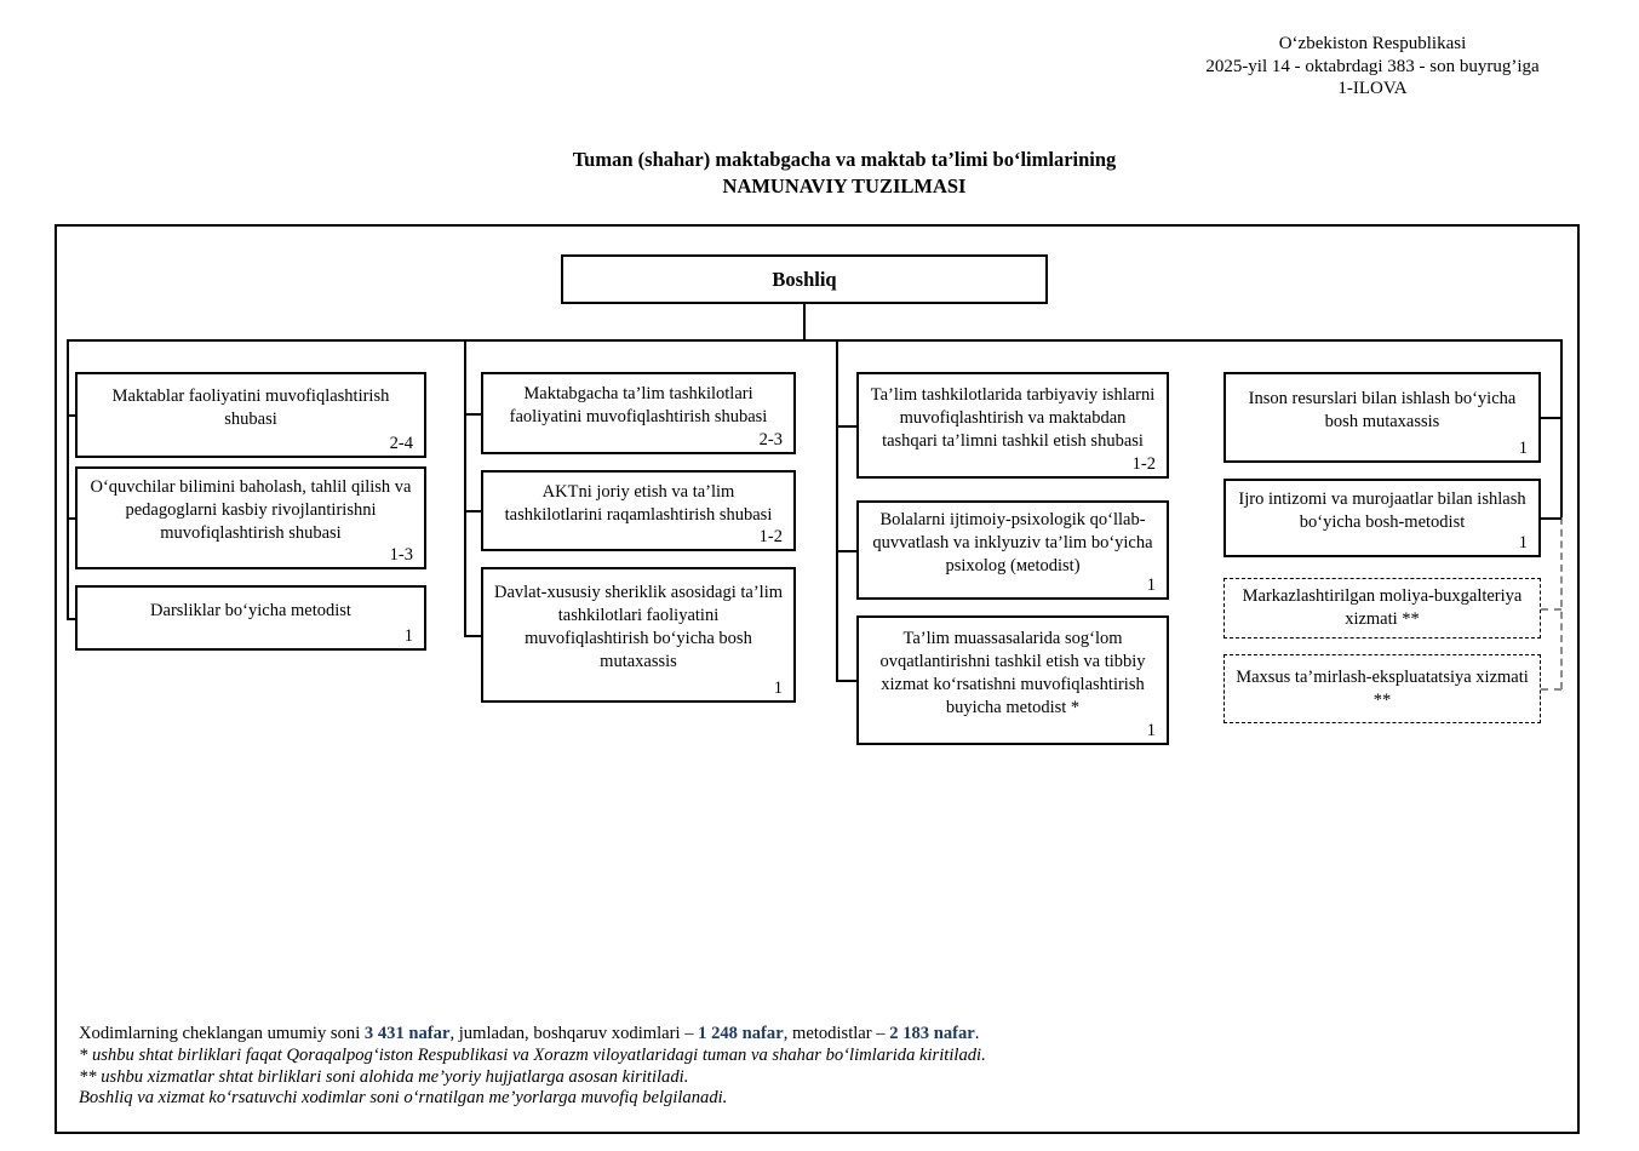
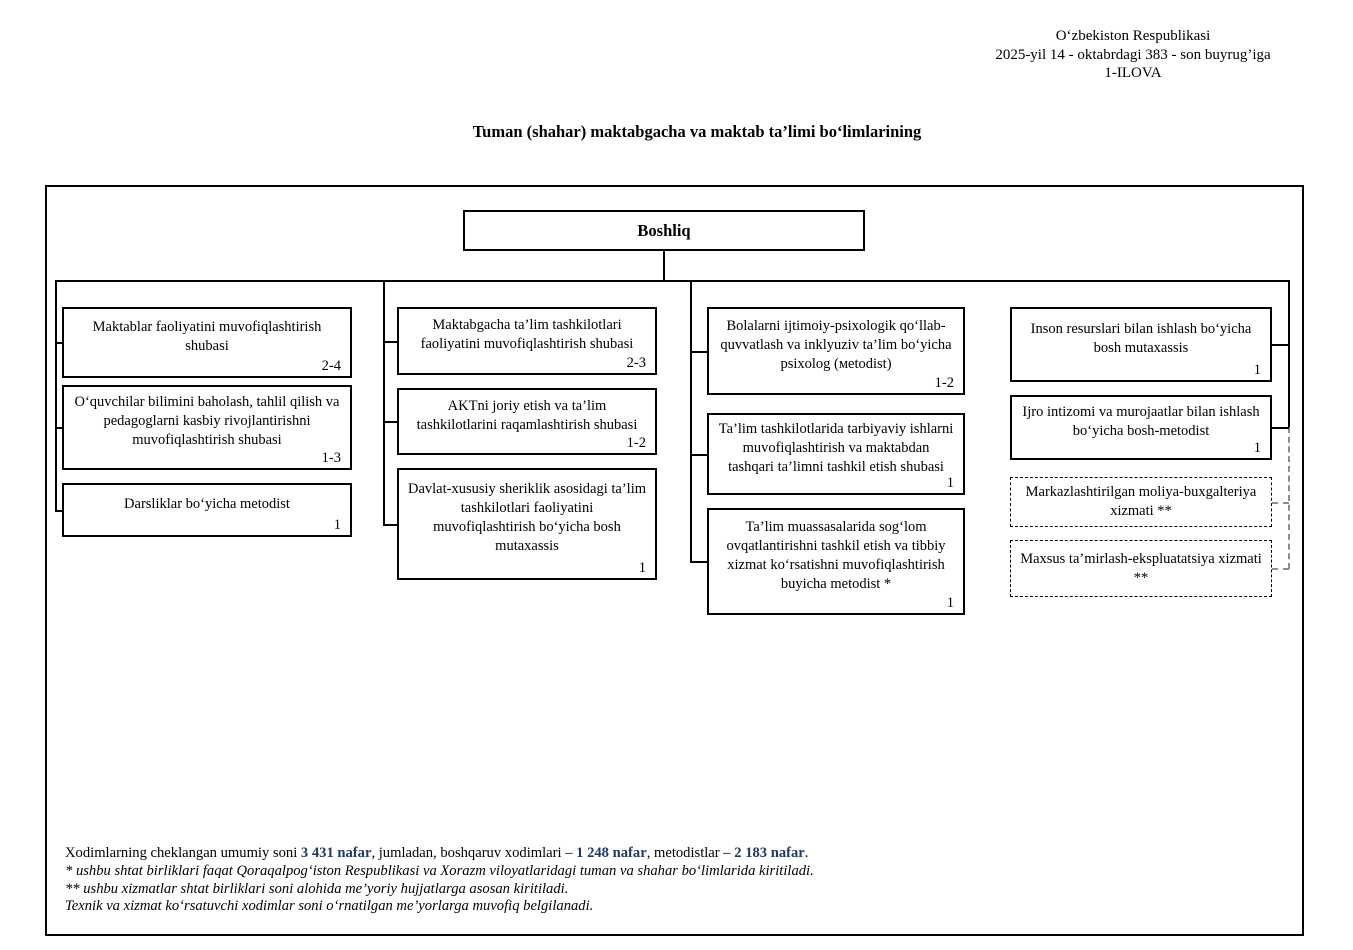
  Oʻzbekiston Respublikasi
  2025-yil 14 - oktabrdagi 383 - son buyrug’iga
  1-ILOVA
  Tuman (shahar) maktabgacha va maktab ta’limi boʻlimlarining
- NAMUNAVIY TUZILMASI
  Boshliq
  Maktablar faoliyatini muvofiqlashtirish shubasi
  2-4
  Oʻquvchilar bilimini baholash, tahlil qilish va pedagoglarni kasbiy rivojlantirishni muvofiqlashtirish shubasi
  1-3
  Darsliklar boʻyicha metodist
  1
  Maktabgacha ta’lim tashkilotlari faoliyatini muvofiqlashtirish shubasi
  2-3
  AKTni joriy etish va ta’lim tashkilotlarini raqamlashtirish shubasi
  1-2
  Davlat-xususiy sheriklik asosidagi ta’lim tashkilotlari faoliyatini muvofiqlashtirish boʻyicha bosh mutaxassis
  1
- Ta’lim tashkilotlarida tarbiyaviy ishlarni muvofiqlashtirish va maktabdan tashqari ta’limni tashkil etish shubasi
+ Bolalarni ijtimoiy-psixologik qoʻllab-quvvatlash va inklyuziv ta’lim boʻyicha psixolog (мetodist)
  1-2
- Bolalarni ijtimoiy-psixologik qoʻllab-quvvatlash va inklyuziv ta’lim boʻyicha psixolog (мetodist)
+ Ta’lim tashkilotlarida tarbiyaviy ishlarni muvofiqlashtirish va maktabdan tashqari ta’limni tashkil etish shubasi
  1
  Ta’lim muassasalarida sogʻlom ovqatlantirishni tashkil etish va tibbiy xizmat koʻrsatishni muvofiqlashtirish buyicha metodist *
  1
  Inson resurslari bilan ishlash boʻyicha bosh mutaxassis
  1
  Ijro intizomi va murojaatlar bilan ishlash boʻyicha bosh-metodist
  1
  Markazlashtirilgan moliya-buxgalteriya xizmati **
  Maxsus ta’mirlash-ekspluatatsiya xizmati **
  Xodimlarning cheklangan umumiy soni 3 431 nafar, jumladan, boshqaruv xodimlari – 1 248 nafar, metodistlar – 2 183 nafar.
  * ushbu shtat birliklari faqat Qoraqalpogʻiston Respublikasi va Xorazm viloyatlaridagi tuman va shahar boʻlimlarida kiritiladi.
  ** ushbu xizmatlar shtat birliklari soni alohida me’yoriy hujjatlarga asosan kiritiladi.
- Boshliq va xizmat koʻrsatuvchi xodimlar soni oʻrnatilgan me’yorlarga muvofiq belgilanadi.
+ Texnik va xizmat koʻrsatuvchi xodimlar soni oʻrnatilgan me’yorlarga muvofiq belgilanadi.
